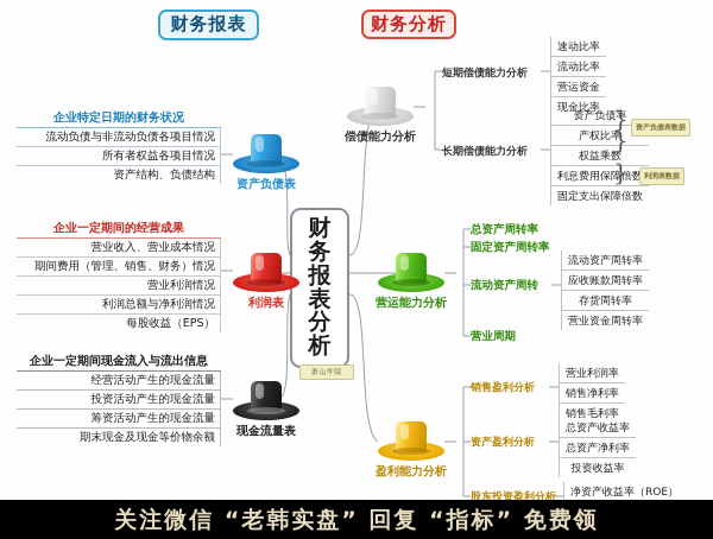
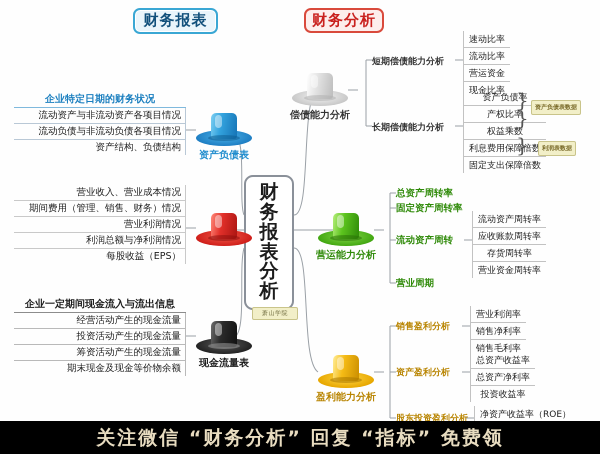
  财务报表
  财务分析
  财
  务
  报
  表
  分
  析
  企业特定日期的财务状况
+ 流动资产与非流动资产各项目情况
  流动负债与非流动负债各项目情况
- 所有者权益各项目情况
  资产结构、负债结构
  资产负债表
- 企业一定期间的经营成果
  营业收入、营业成本情况
  期间费用（管理、销售、财务）情况
  营业利润情况
  利润总额与净利润情况
  每股收益（EPS）
- 利润表
  企业一定期间现金流入与流出信息
  经营活动产生的现金流量
  投资活动产生的现金流量
  筹资活动产生的现金流量
  期末现金及现金等价物余额
  现金流量表
  偿债能力分析
  短期偿债能力分析
  速动比率
  流动比率
  营运资金
  现金比率
  长期偿债能力分析
  资产负债率
  产权比率
  权益乘数
  利息费用保障倍数
  固定支出保障倍数
  }
  }
  }
  营运能力分析
  总资产周转率
  固定资产周转率
  流动资产周转
  营业周期
  流动资产周转率
  应收账款周转率
  存货周转率
  营业资金周转率
  盈利能力分析
  销售盈利分析
  营业利润率
  销售净利率
  销售毛利率
  资产盈利分析
  总资产收益率
  总资产净利率
  投资收益率
  股东投资盈利分析
  净资产收益率（ROE）
- 关注微信 “老韩实盘” 回复 “指标” 免费领
+ 关注微信 “财务分析” 回复 “指标” 免费领
